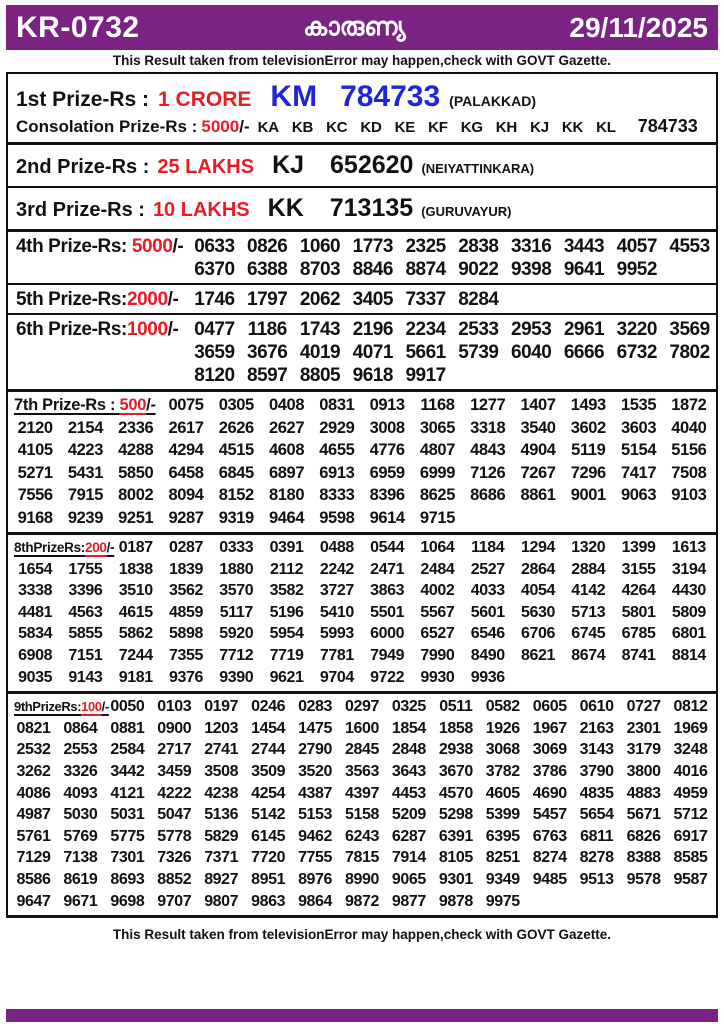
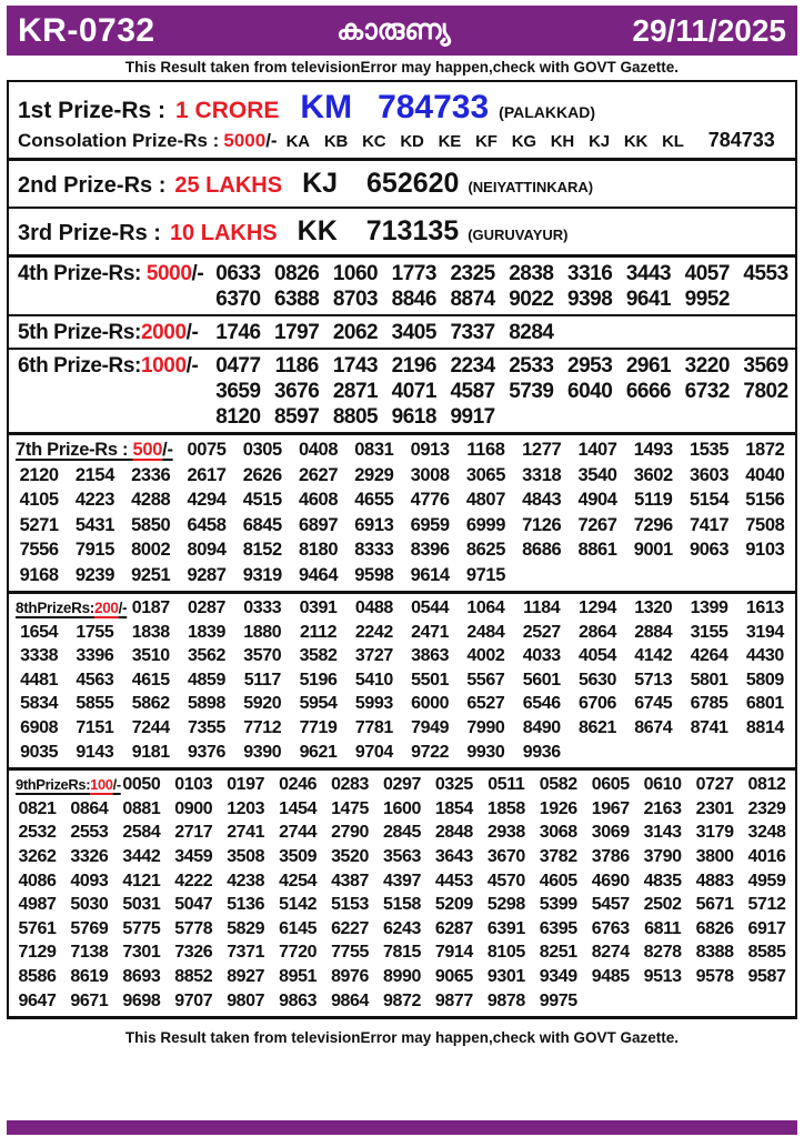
  KR-0732
  കാരുണ്യ
  29/11/2025
  This Result taken from televisionError may happen,check with GOVT Gazette.
  1st Prize-Rs :
  1 CRORE
  KM
  784733
  (PALAKKAD)
  Consolation Prize-Rs :
  5000
  /-
  KA
  KB
  KC
  KD
  KE
  KF
  KG
  KH
  KJ
  KK
  KL
  784733
  2nd Prize-Rs :
  25 LAKHS
  KJ
  652620
  (NEIYATTINKARA)
  3rd Prize-Rs :
  10 LAKHS
  KK
  713135
  (GURUVAYUR)
  4th Prize-Rs: 5000/-
  0633
  0826
  1060
  1773
  2325
  2838
  3316
  3443
  4057
  4553
  6370
  6388
  8703
  8846
  8874
  9022
  9398
  9641
  9952
  5th Prize-Rs:2000/-
  1746
  1797
  2062
  3405
  7337
  8284
  6th Prize-Rs:1000/-
  0477
  1186
  1743
  2196
  2234
  2533
  2953
  2961
  3220
  3569
  3659
  3676
- 4019
+ 2871
  4071
- 5661
+ 4587
  5739
  6040
  6666
  6732
  7802
  8120
  8597
  8805
  9618
  9917
  7th Prize-Rs : 500/-
  0075
  0305
  0408
  0831
  0913
  1168
  1277
  1407
  1493
  1535
  1872
  2120
  2154
  2336
  2617
  2626
  2627
  2929
  3008
  3065
  3318
  3540
  3602
  3603
  4040
  4105
  4223
  4288
  4294
  4515
  4608
  4655
  4776
  4807
  4843
  4904
  5119
  5154
  5156
  5271
  5431
  5850
  6458
  6845
  6897
  6913
  6959
  6999
  7126
  7267
  7296
  7417
  7508
  7556
  7915
  8002
  8094
  8152
  8180
  8333
  8396
  8625
  8686
  8861
  9001
  9063
  9103
  9168
  9239
  9251
  9287
  9319
  9464
  9598
  9614
  9715
  8thPrizeRs:200/-
  0187
  0287
  0333
  0391
  0488
  0544
  1064
  1184
  1294
  1320
  1399
  1613
  1654
  1755
  1838
  1839
  1880
  2112
  2242
  2471
  2484
  2527
  2864
  2884
  3155
  3194
  3338
  3396
  3510
  3562
  3570
  3582
  3727
  3863
  4002
  4033
  4054
  4142
  4264
  4430
  4481
  4563
  4615
  4859
  5117
  5196
  5410
  5501
  5567
  5601
  5630
  5713
  5801
  5809
  5834
  5855
  5862
  5898
  5920
  5954
  5993
  6000
  6527
  6546
  6706
  6745
  6785
  6801
  6908
  7151
  7244
  7355
  7712
  7719
  7781
  7949
  7990
  8490
  8621
  8674
  8741
  8814
  9035
  9143
  9181
  9376
  9390
  9621
  9704
  9722
  9930
  9936
  9thPrizeRs:100/-
  0050
  0103
  0197
  0246
  0283
  0297
  0325
  0511
  0582
  0605
  0610
  0727
  0812
  0821
  0864
  0881
  0900
  1203
  1454
  1475
  1600
  1854
  1858
  1926
  1967
  2163
  2301
- 1969
+ 2329
  2532
  2553
  2584
  2717
  2741
  2744
  2790
  2845
  2848
  2938
  3068
  3069
  3143
  3179
  3248
  3262
  3326
  3442
  3459
  3508
  3509
  3520
  3563
  3643
  3670
  3782
  3786
  3790
  3800
  4016
  4086
  4093
  4121
  4222
  4238
  4254
  4387
  4397
  4453
  4570
  4605
  4690
  4835
  4883
  4959
  4987
  5030
  5031
  5047
  5136
  5142
  5153
  5158
  5209
  5298
  5399
  5457
- 5654
+ 2502
  5671
  5712
  5761
  5769
  5775
  5778
  5829
  6145
- 9462
+ 6227
  6243
  6287
  6391
  6395
  6763
  6811
  6826
  6917
  7129
  7138
  7301
  7326
  7371
  7720
  7755
  7815
  7914
  8105
  8251
  8274
  8278
  8388
  8585
  8586
  8619
  8693
  8852
  8927
  8951
  8976
  8990
  9065
  9301
  9349
  9485
  9513
  9578
  9587
  9647
  9671
  9698
  9707
  9807
  9863
  9864
  9872
  9877
  9878
  9975
  This Result taken from televisionError may happen,check with GOVT Gazette.
